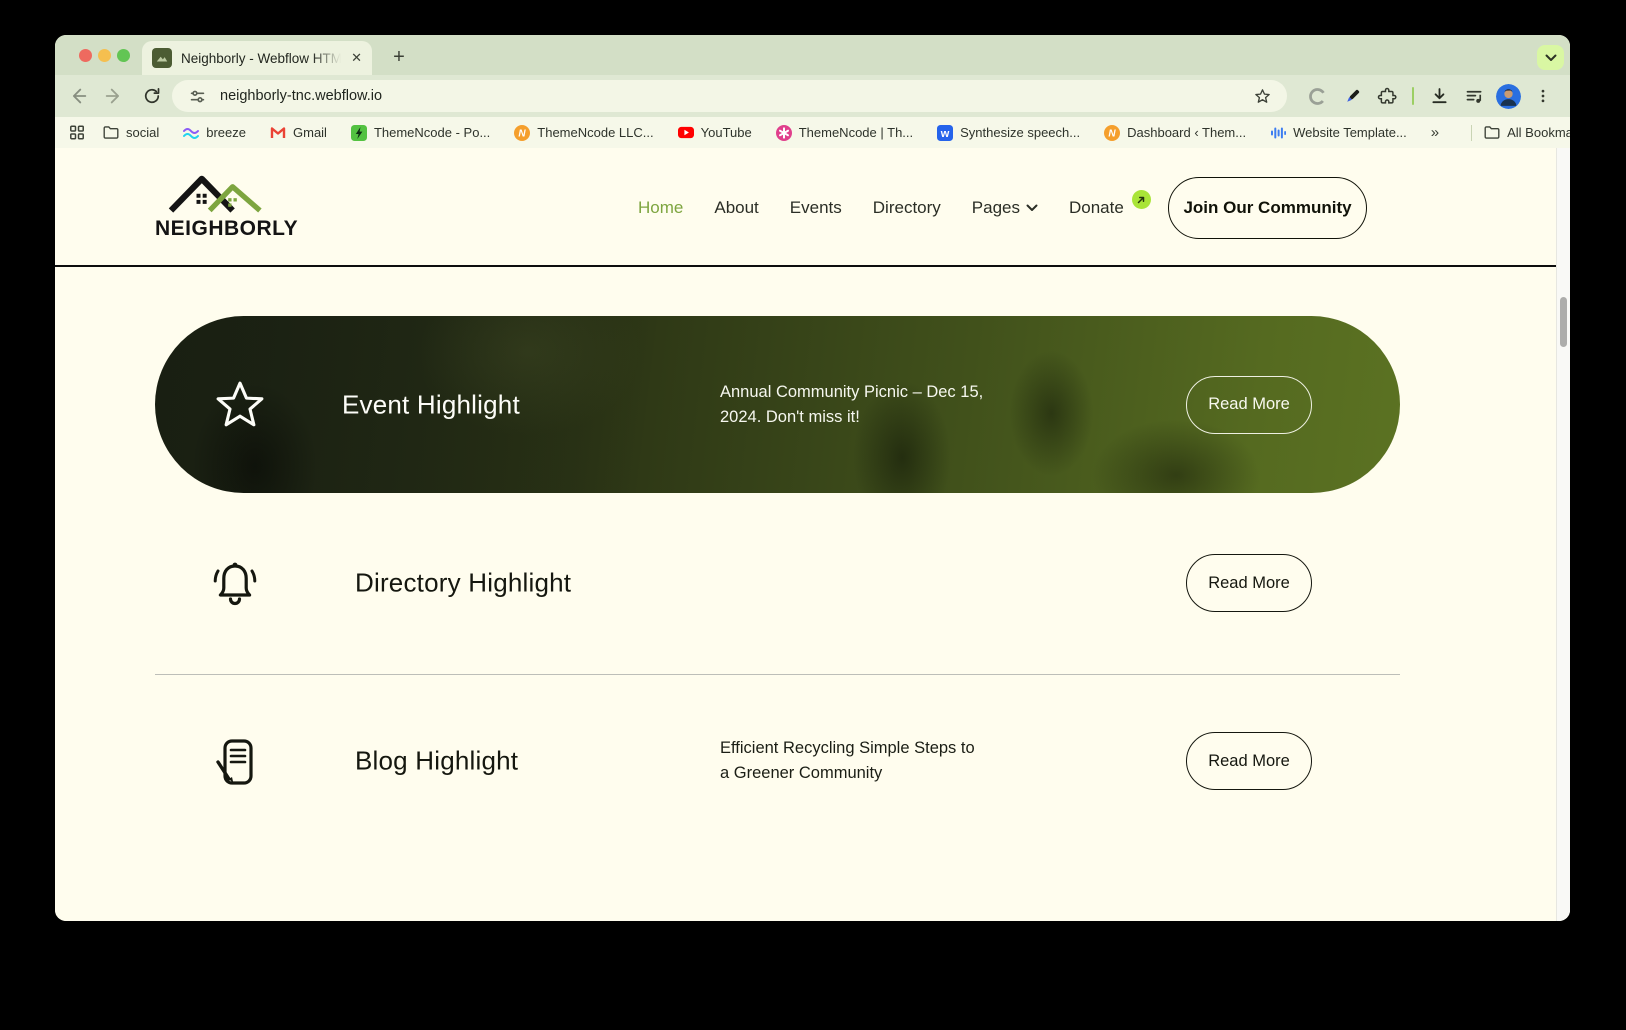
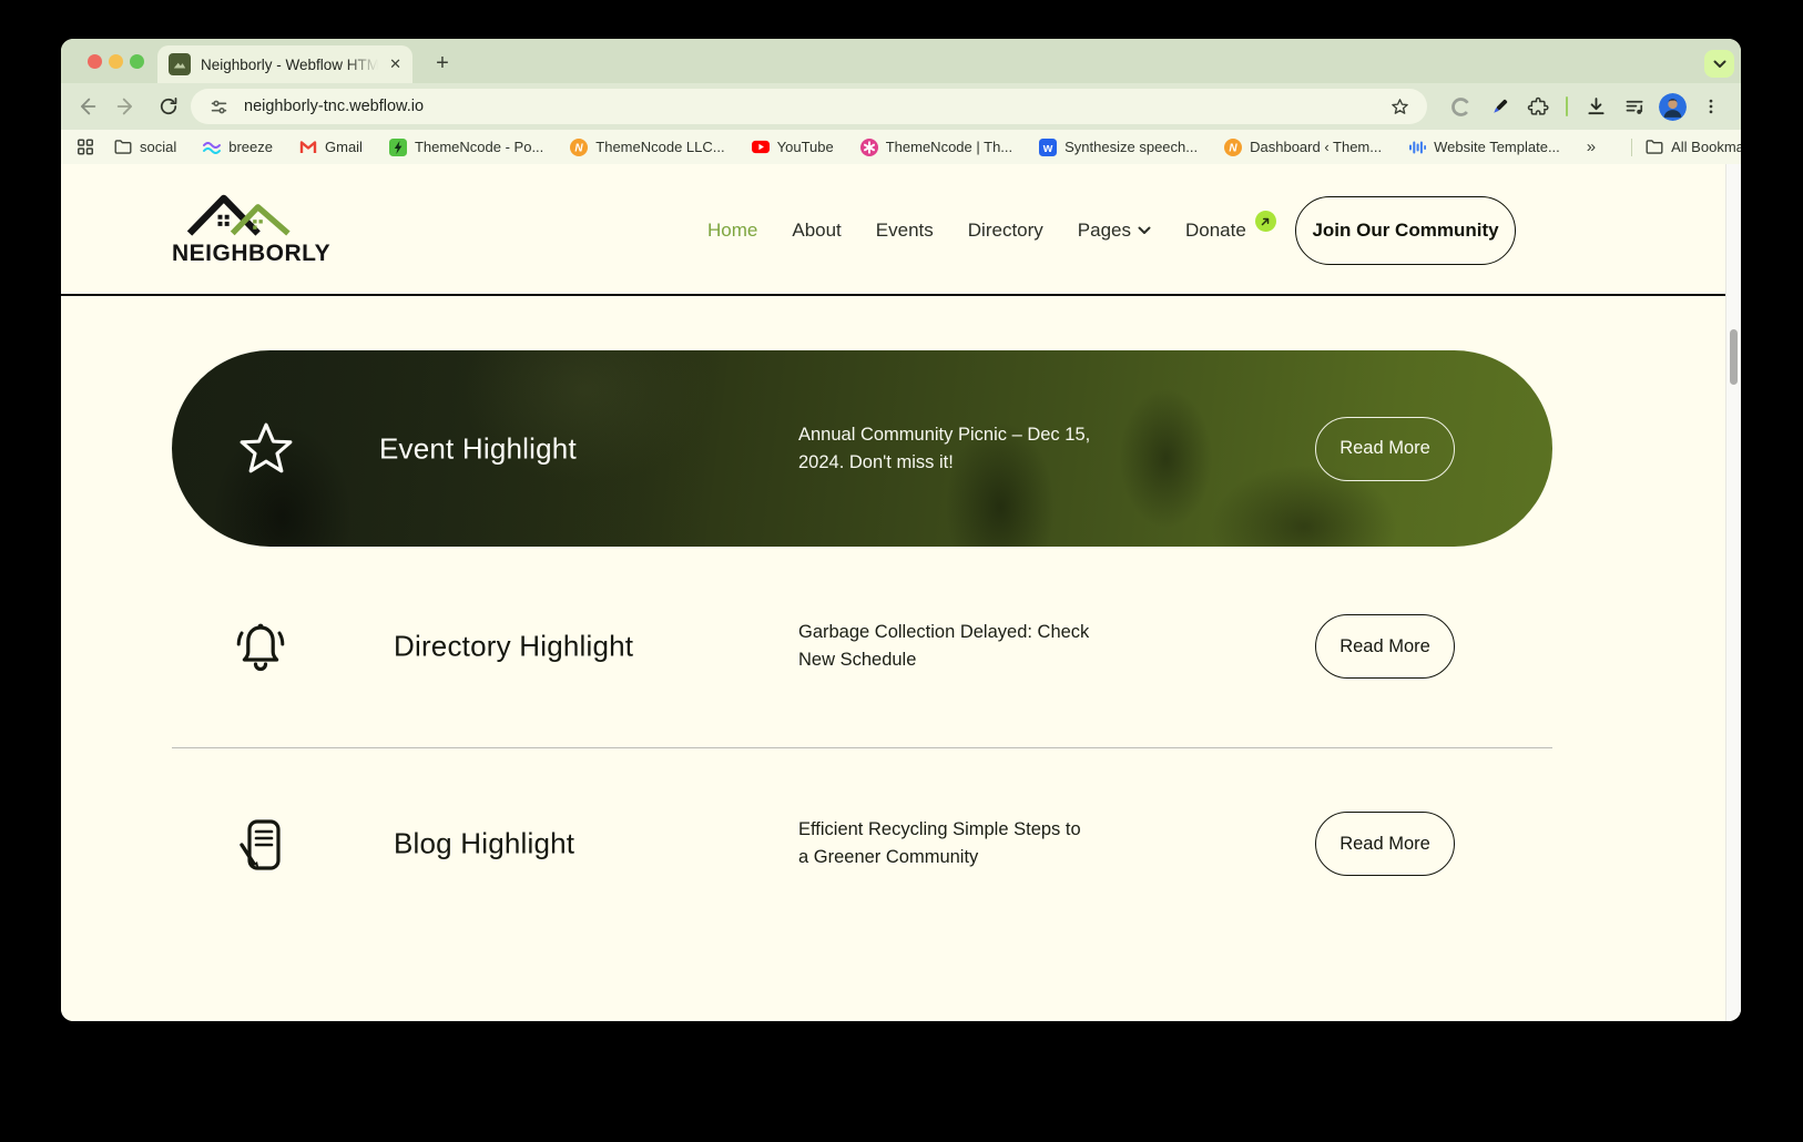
  Neighborly - Webflow HTM
  ✕
  +
  neighborly-tnc.webflow.io
  social
  breeze
  Gmail
  ThemeNcode - Po...
  N
  ThemeNcode LLC...
  YouTube
  ThemeNcode | Th...
  w
  Synthesize speech...
  N
  Dashboard ‹ Them...
  Website Template...
  »
  All Bookma
  NEIGHBORLY
  Home
  About
  Events
  Directory
  Pages
  Donate
  Join Our Community
  Event Highlight
  Annual Community Picnic – Dec 15,
  2024. Don't miss it!
  Read More
  Directory Highlight
+ Garbage Collection Delayed: Check
+ New Schedule
  Read More
  Blog Highlight
  Efficient Recycling Simple Steps to
  a Greener Community
  Read More
